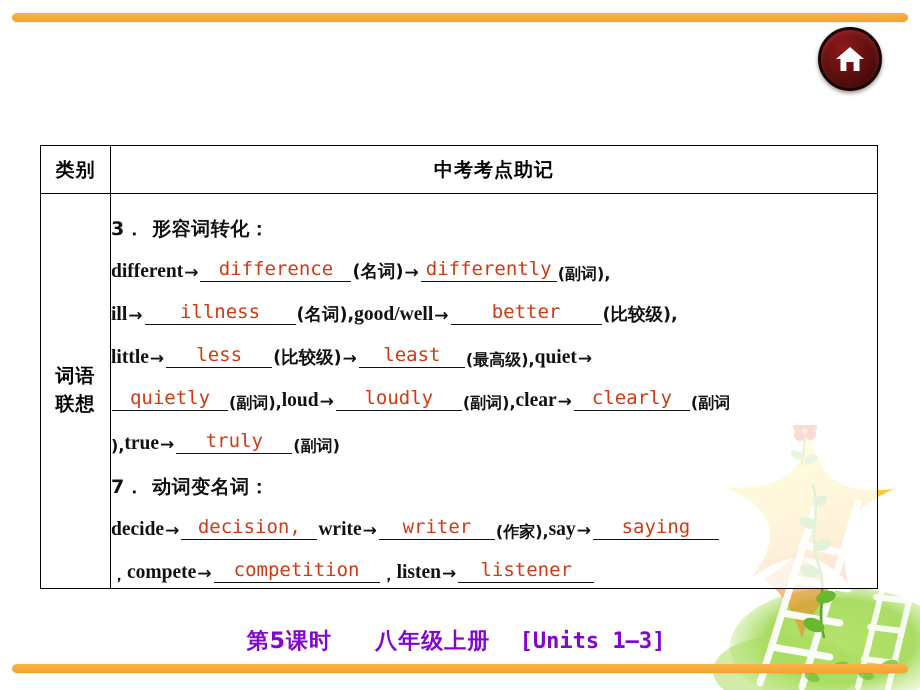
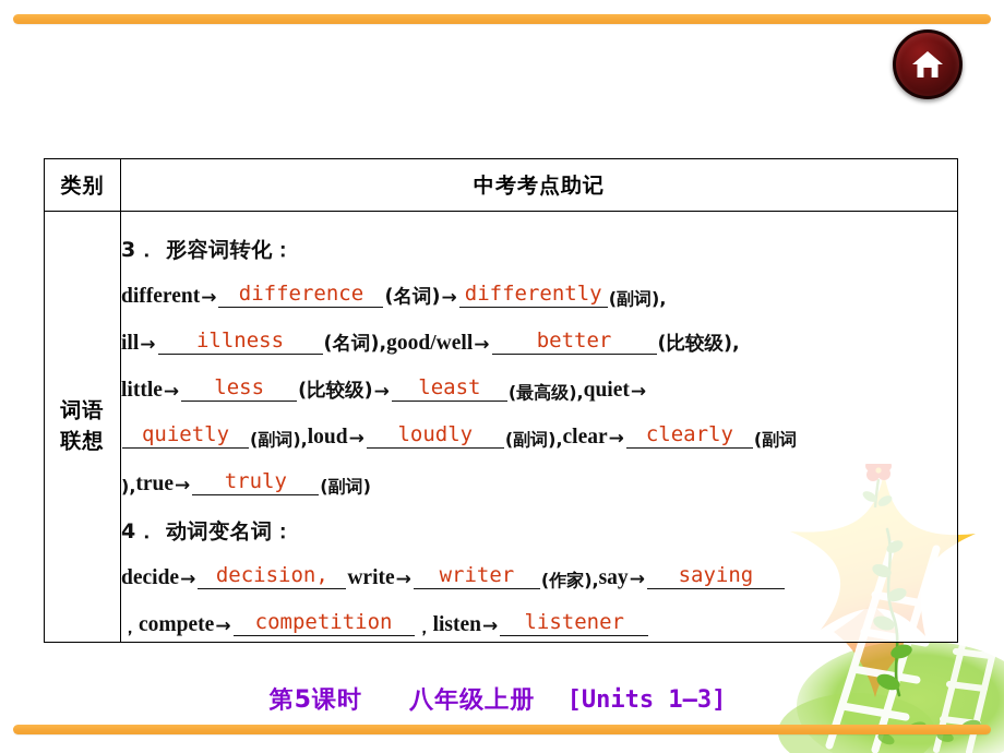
  类别	中考考点助记
- 词语 联想	3． 形容词转化： different → difference (名词) → differently (副词), ill → illness (名词), good/well → better (比较级), little → less (比较级) → least (最高级), quiet → quietly (副词), loud → loudly (副词), clear → clearly (副词 ), true → truly (副词) 7． 动词变名词： decide → decision, write → writer (作家), say → saying ， compete → competition ， listen → listener
+ 词语 联想	3． 形容词转化： different → difference (名词) → differently (副词), ill → illness (名词), good/well → better (比较级), little → less (比较级) → least (最高级), quiet → quietly (副词), loud → loudly (副词), clear → clearly (副词 ), true → truly (副词) 4． 动词变名词： decide → decision, write → writer (作家), say → saying ， compete → competition ， listen → listener
  第5课时 八年级上册 [Units 1—3]
